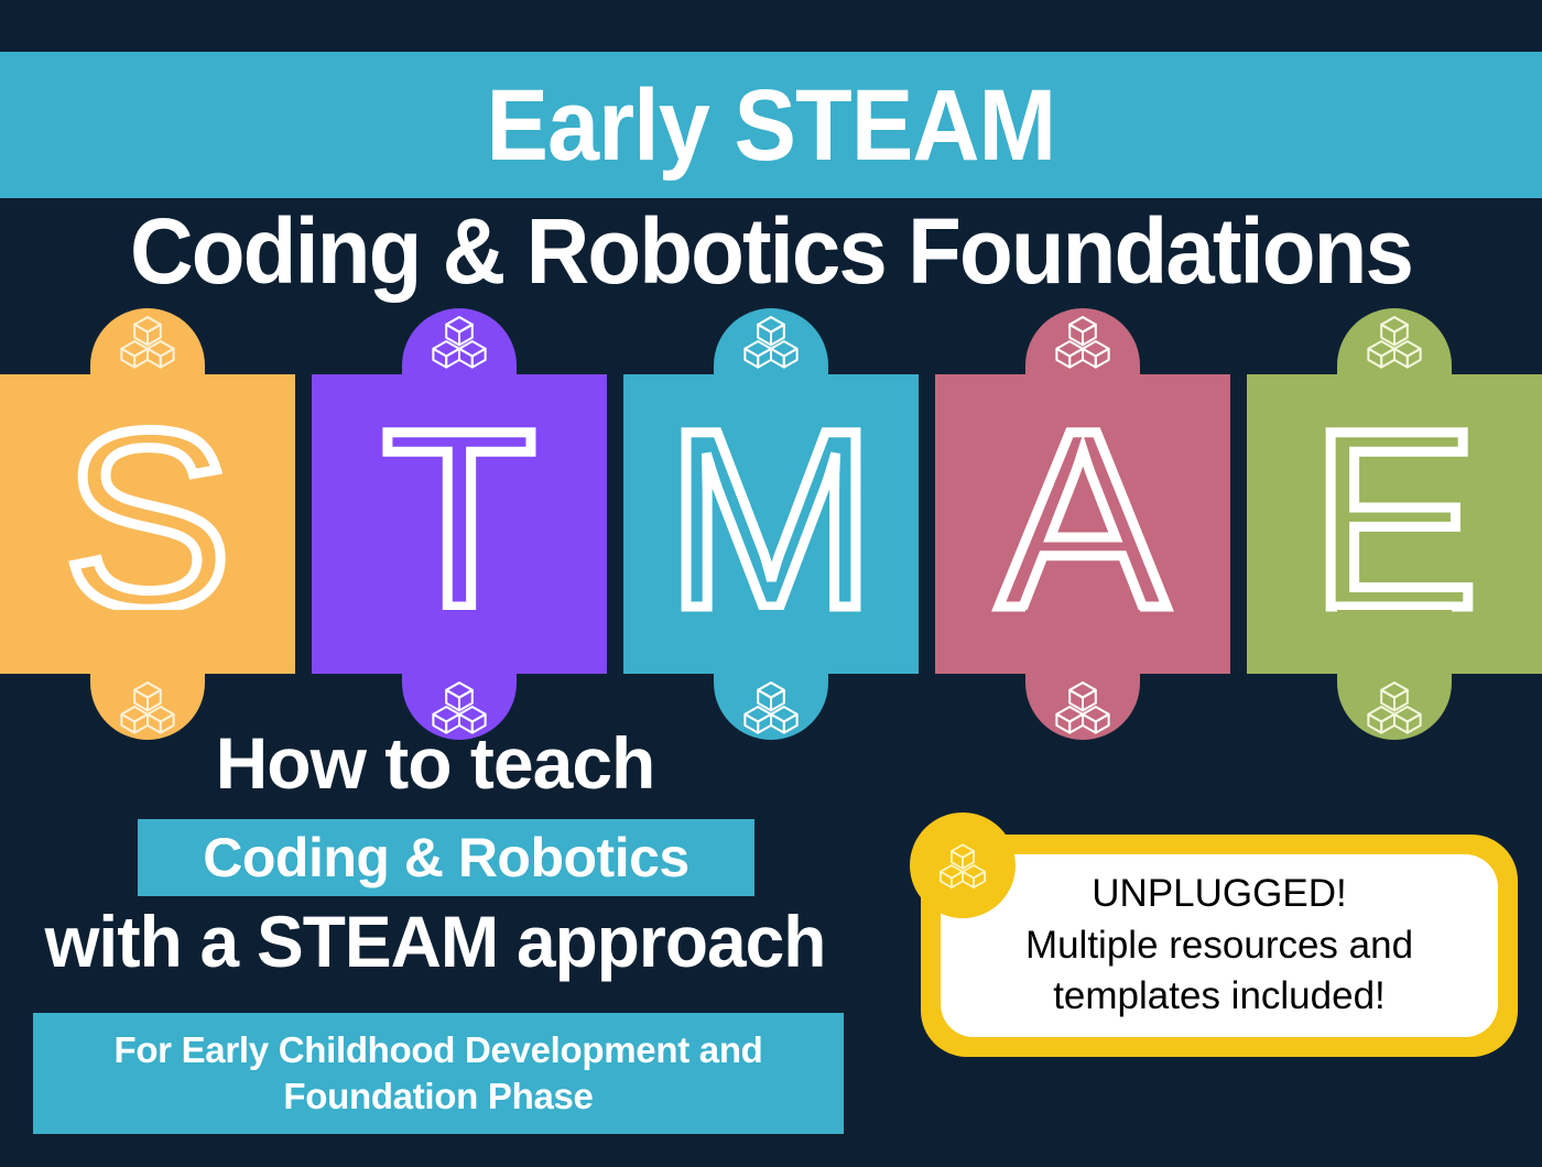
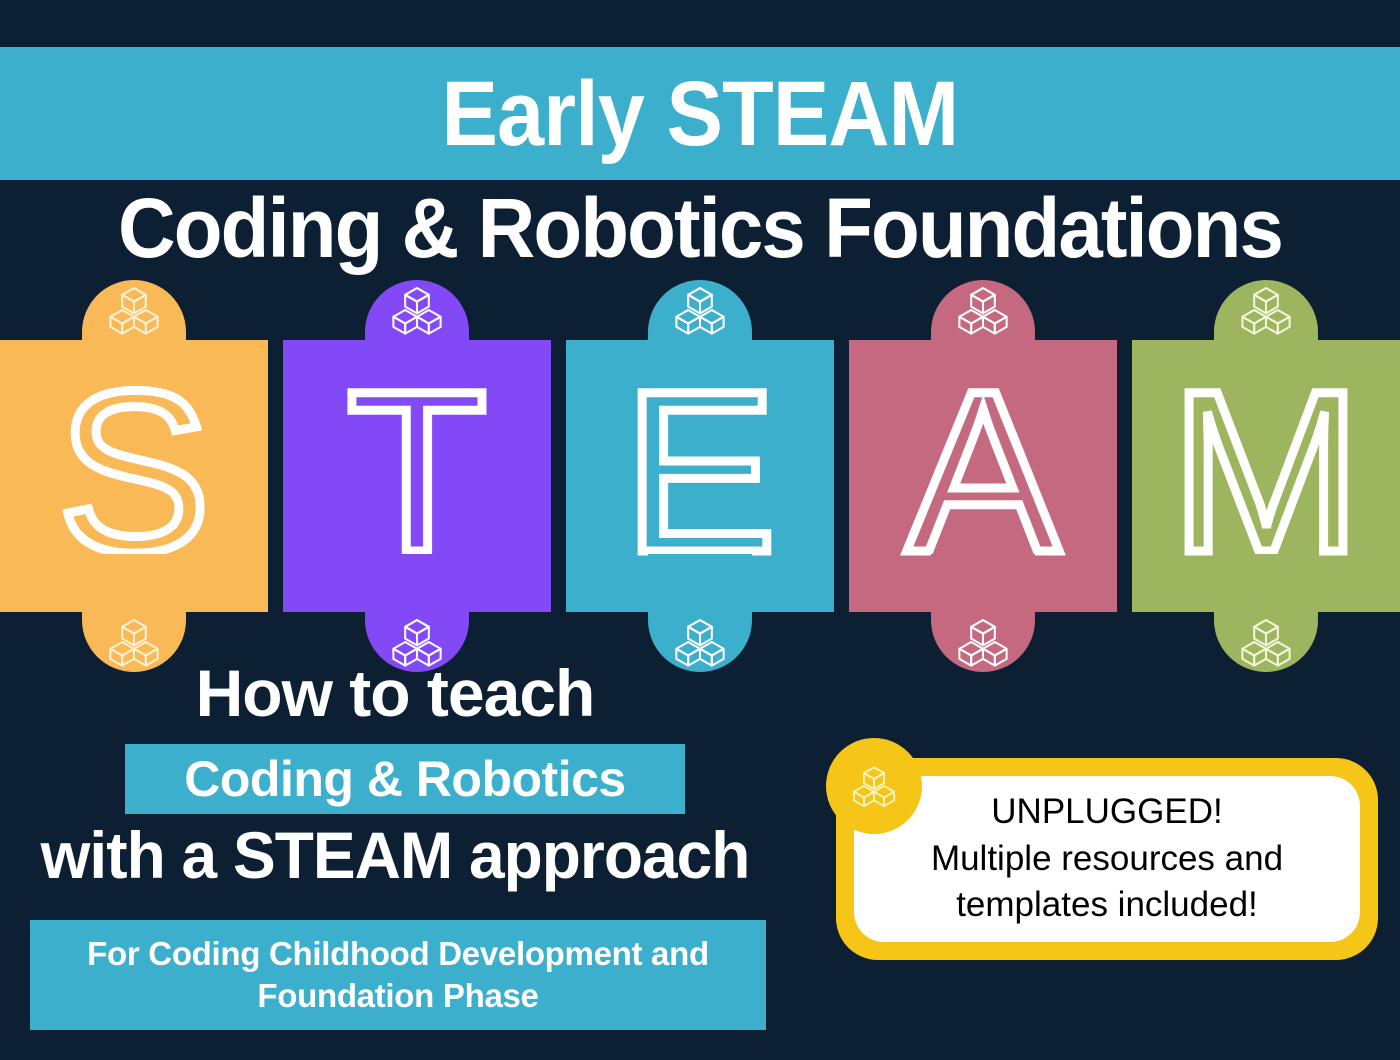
  Early STEAM
  Coding & Robotics Foundations
  S
  T
- M
+ E
  A
- E
+ M
  How to teach
  Coding & Robotics
  with a STEAM approach
- For Early Childhood Development and
+ For Coding Childhood Development and
  Foundation Phase
  UNPLUGGED!
  Multiple resources and
  templates included!
